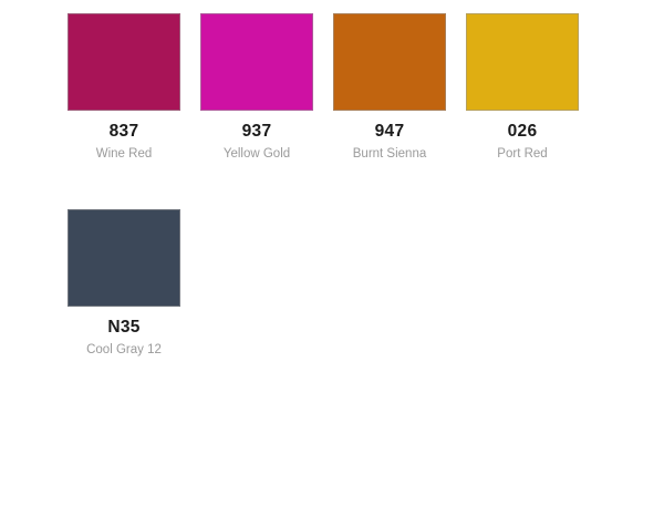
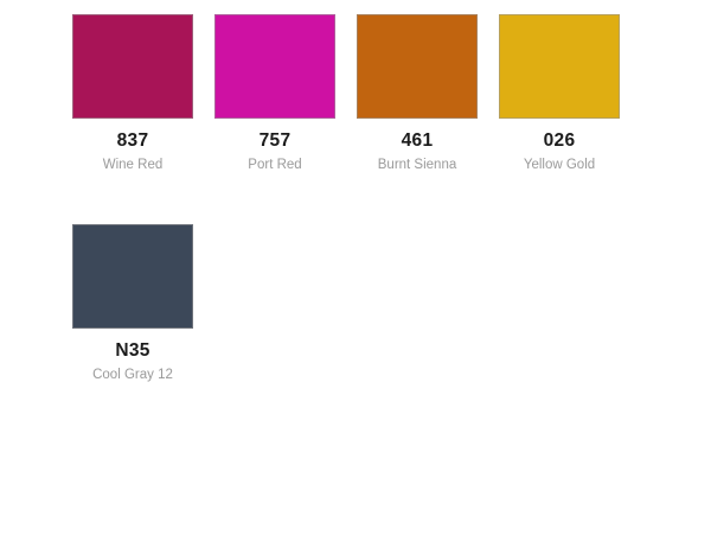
  837
  Wine Red
- 937
+ 757
- Yellow Gold
+ Port Red
- 947
+ 461
  Burnt Sienna
  026
- Port Red
+ Yellow Gold
  N35
  Cool Gray 12
